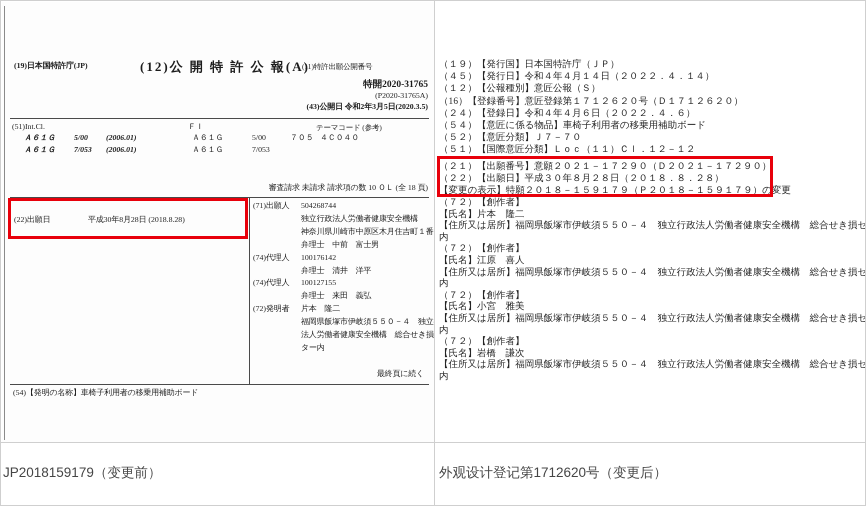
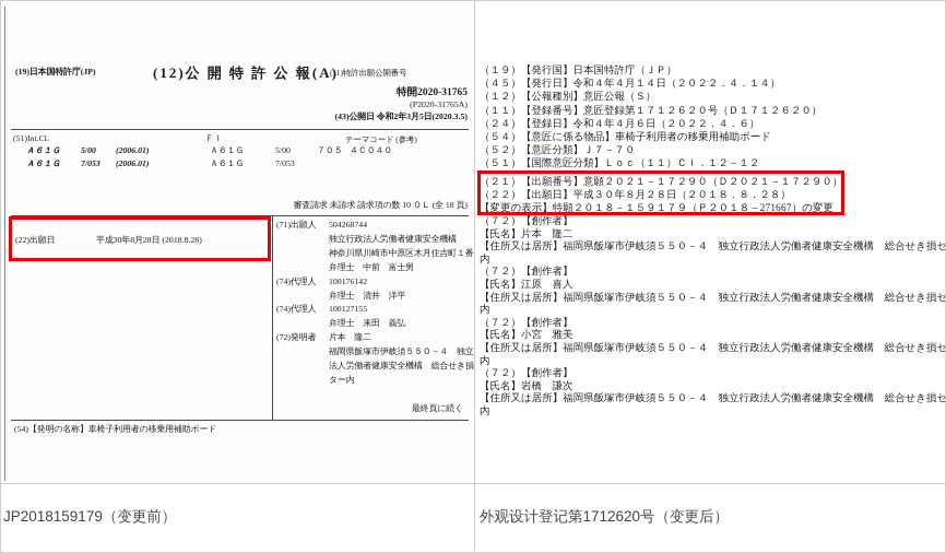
  (19)日本国特許庁(JP)
  (12)公 開 特 許 公 報(A)
  (11)特許出願公開番号
  特開2020-31765
  (P2020-31765A)
  (43)公開日 令和2年3月5日(2020.3.5)
  (51)Int.Cl.
  ＦＩ
  テーマコード (参考)
  Ａ６１Ｇ
  5/00
  (2006.01)
  Ａ６１Ｇ
  5/00
  ７０５
  ４Ｃ０４０
  Ａ６１Ｇ
  7/053
  (2006.01)
  Ａ６１Ｇ
  7/053
  審査請求 未請求 請求項の数 10 ＯＬ (全 18 頁)
  (22)出願日 平成30年8月28日 (2018.8.28)
  (71)出願人 504268744
  独立行政法人労働者健康安全機構
  神奈川県川崎市中原区木月住吉町１番
  弁理士 中前 富士男
  (74)代理人 100176142
  弁理士 清井 洋平
  (74)代理人 100127155
  弁理士 来田 義弘
  (72)発明者 片本 隆二
  福岡県飯塚市伊岐須５５０－４ 独立
  法人労働者健康安全機構 総合せき損
  ター内
  最終頁に続く
  (54)【発明の名称】車椅子利用者の移乗用補助ボード
  （１９）【発行国】日本国特許庁（ＪＰ）
  （４５）【発行日】令和４年４月１４日（２０２２．４．１４）
  （１２）【公報種別】意匠公報（Ｓ）
- （16）【登録番号】意匠登録第１７１２６２０号（Ｄ１７１２６２０）
+ （１１）【登録番号】意匠登録第１７１２６２０号（Ｄ１７１２６２０）
  （２４）【登録日】令和４年４月６日（２０２２．４．６）
  （５４）【意匠に係る物品】車椅子利用者の移乗用補助ボード
  （５２）【意匠分類】Ｊ７－７０
  （５１）【国際意匠分類】Ｌｏｃ（１１）Ｃｌ．１２－１２
  （２１）【出願番号】意願２０２１－１７２９０（Ｄ２０２１－１７２９０）
  （２２）【出願日】平成３０年８月２８日（２０１８．８．２８）
- 【変更の表示】特願２０１８－１５９１７９（Ｐ２０１８－１５９１７９）の変更
+ 【変更の表示】特願２０１８－１５９１７９（Ｐ２０１８－271667）の変更
  （７２）【創作者】
  【氏名】片本 隆二
  【住所又は居所】福岡県飯塚市伊岐須５５０－４ 独立行政法人労働者健康安全機構 総合せき損セ
  内
  （７２）【創作者】
  【氏名】江原 喜人
  【住所又は居所】福岡県飯塚市伊岐須５５０－４ 独立行政法人労働者健康安全機構 総合せき損セ
  内
  （７２）【創作者】
  【氏名】小宮 雅美
  【住所又は居所】福岡県飯塚市伊岐須５５０－４ 独立行政法人労働者健康安全機構 総合せき損セ
  内
  （７２）【創作者】
  【氏名】岩橋 謙次
  【住所又は居所】福岡県飯塚市伊岐須５５０－４ 独立行政法人労働者健康安全機構 総合せき損セ
  内
  JP2018159179（变更前）
  外观设计登记第1712620号（变更后）
